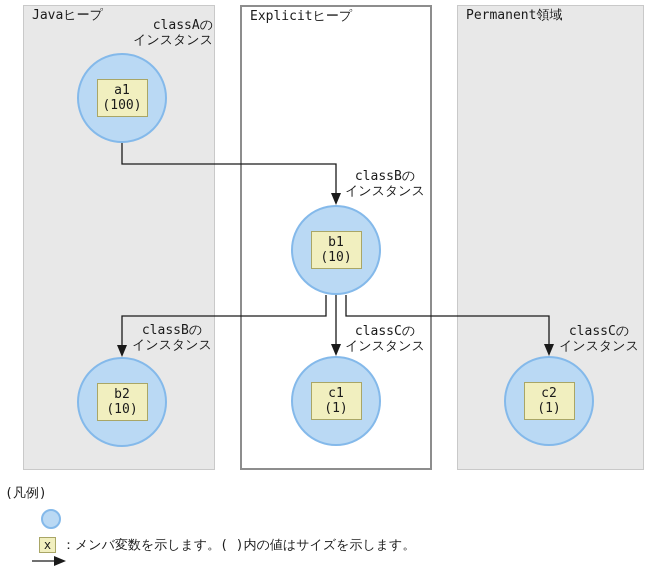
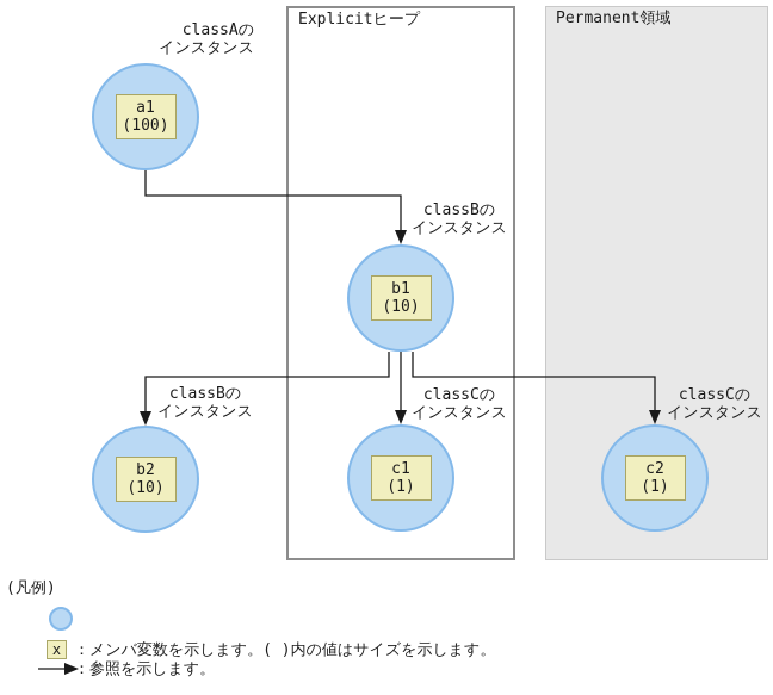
- Javaヒープ
  Explicitヒープ
  Permanent領域
  a1
  (100)
  b1
  (10)
  b2
  (10)
  c1
  (1)
  c2
  (1)
  classAの
  インスタンス
  classBの
  インスタンス
  classBの
  インスタンス
  classCの
  インスタンス
  classCの
  インスタンス
  (凡例)
  x
  ：メンバ変数を示します。( )内の値はサイズを示します。
+ ：参照を示します。
